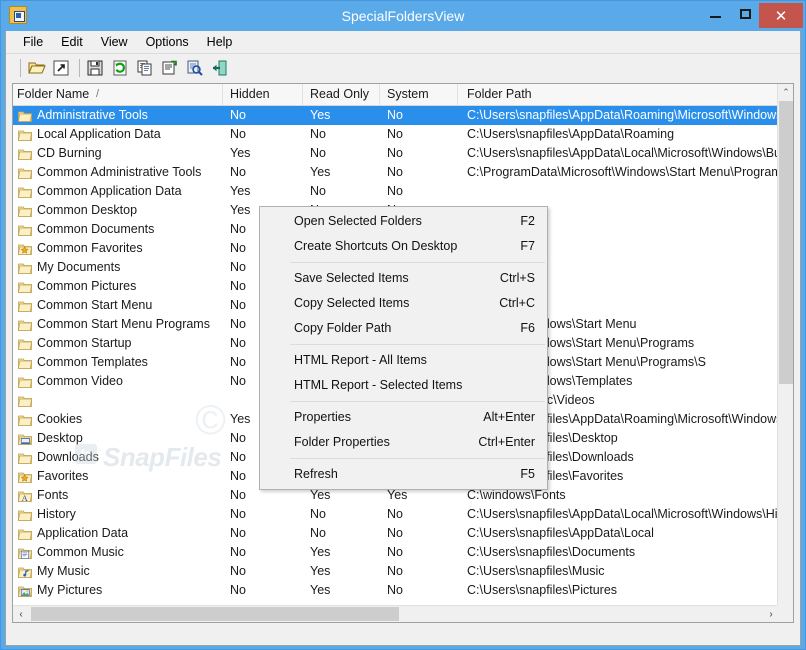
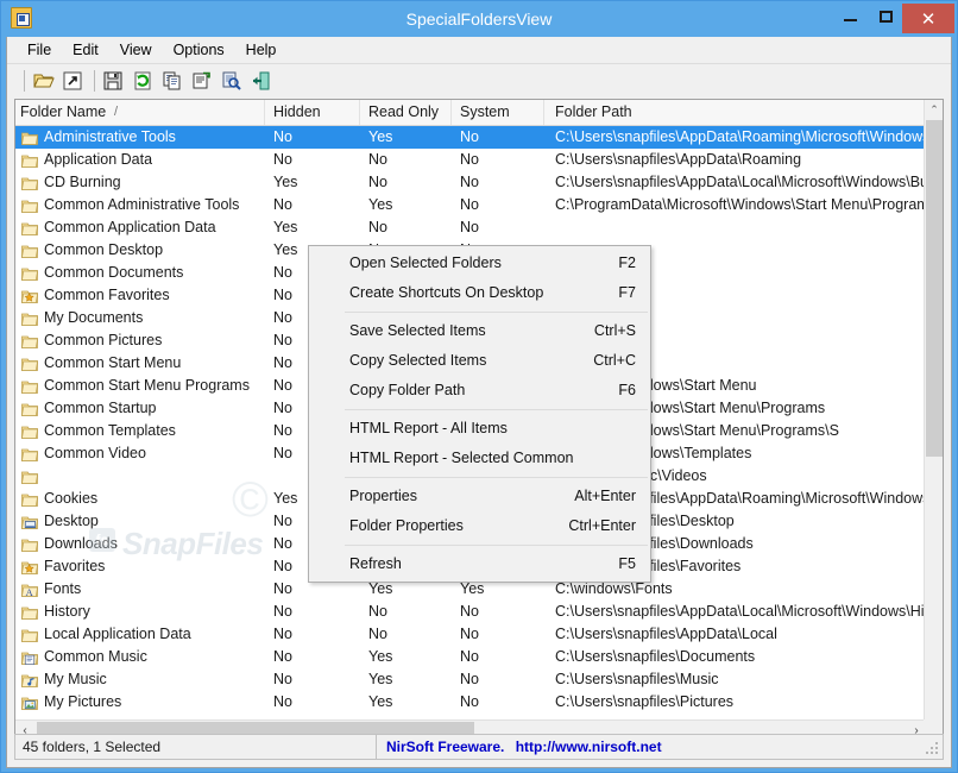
  SpecialFoldersView
  ✕
  File
  Edit
  View
  Options
  Help
  Folder Name
  /
  Hidden
  Read Only
  System
  Folder Path
  Administrative Tools
  No
  Yes
  No
  C:\Users\snapfiles\AppData\Roaming\Microsoft\Window
- Local Application Data
+ Application Data
  No
  No
  No
  C:\Users\snapfiles\AppData\Roaming
  CD Burning
  Yes
  No
  No
  C:\Users\snapfiles\AppData\Local\Microsoft\Windows\B
  Common Administrative Tools
  No
  Yes
  No
  C:\ProgramData\Microsoft\Windows\Start Menu\Progra
  Common Application Data
  Yes
  No
  No
  Common Desktop
  Yes
  Common Documents
  No
  Common Favorites
  No
  My Documents
  No
  Common Pictures
  No
  Common Start Menu
  No
  Common Start Menu Programs
  No
  Common Startup
  No
  Common Templates
  No
  Common Video
  No
  Cookies
  Yes
  Desktop
  No
  Downloads
  No
  Favorites
  No
  A
  Fonts
  No
  Yes
  Yes
  C:\windows\Fonts
  History
  No
  No
  No
  C:\Users\snapfiles\AppData\Local\Microsoft\Windows\H
- Application Data
+ Local Application Data
  No
  No
  No
  C:\Users\snapfiles\AppData\Local
  Common Music
  No
  Yes
  No
  C:\Users\snapfiles\Documents
  My Music
  No
  Yes
  No
  C:\Users\snapfiles\Music
  My Pictures
  No
  Yes
  No
  C:\Users\snapfiles\Pictures
  fs
  SnapFiles
  ⌃
  ‹
  ›
  Open Selected Folders
  F2
  Create Shortcuts On Desktop
  F7
  Save Selected Items
  Ctrl+S
  Copy Selected Items
  Ctrl+C
  Copy Folder Path
  F6
  HTML Report - All Items
- HTML Report - Selected Items
+ HTML Report - Selected Common
  Properties
  Alt+Enter
  Folder Properties
  Ctrl+Enter
  Refresh
  F5
+ 45 folders, 1 Selected
+ NirSoft Freeware. http://www.nirsoft.net
